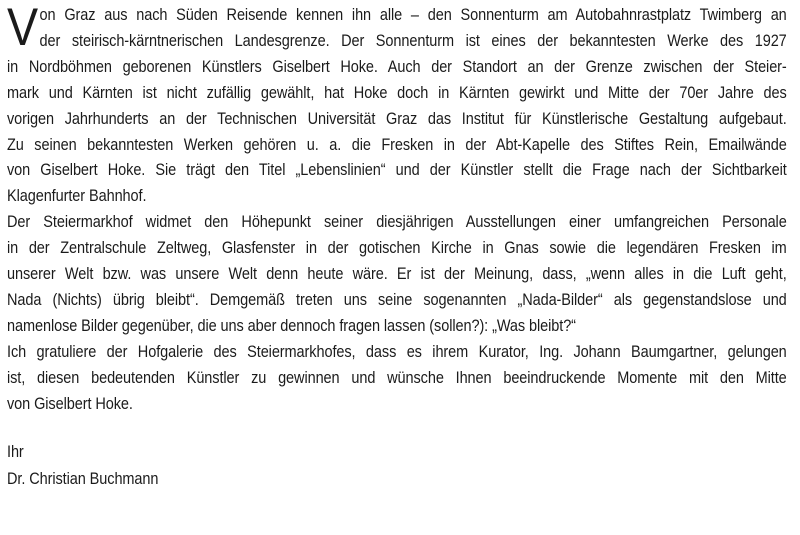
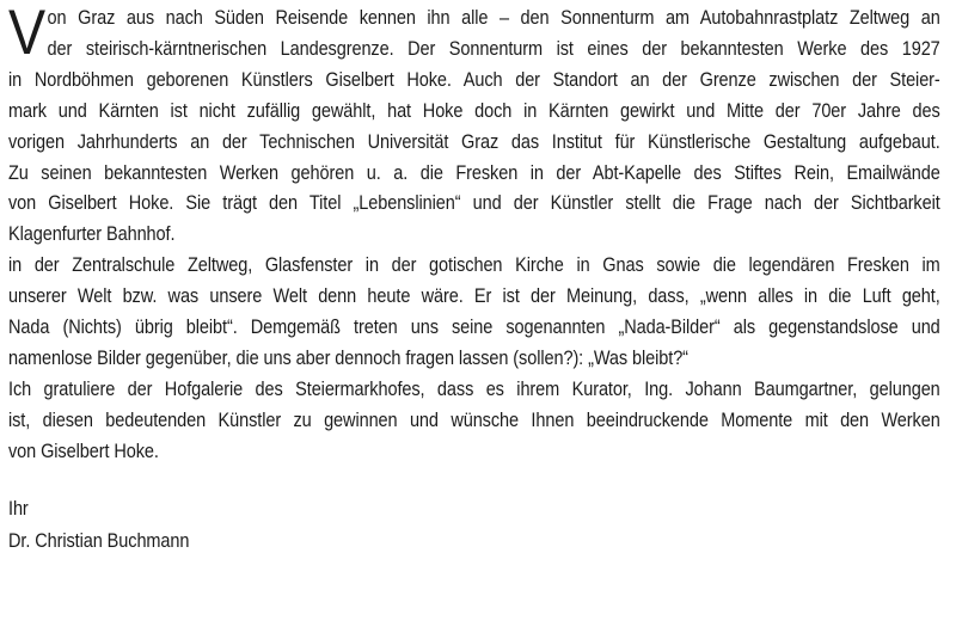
- on Graz aus nach Süden Reisende kennen ihn alle – den Sonnenturm am Autobahnrastplatz Twimberg an
+ on Graz aus nach Süden Reisende kennen ihn alle – den Sonnenturm am Autobahnrastplatz Zeltweg an
  der steirisch-kärntnerischen Landesgrenze. Der Sonnenturm ist eines der bekanntesten Werke des 1927
  in Nordböhmen geborenen Künstlers Giselbert Hoke. Auch der Standort an der Grenze zwischen der Steier-
  mark und Kärnten ist nicht zufällig gewählt, hat Hoke doch in Kärnten gewirkt und Mitte der 70er Jahre des
  vorigen Jahrhunderts an der Technischen Universität Graz das Institut für Künstlerische Gestaltung aufgebaut.
  Zu seinen bekanntesten Werken gehören u. a. die Fresken in der Abt-Kapelle des Stiftes Rein, Emailwände
  von Giselbert Hoke. Sie trägt den Titel „Lebenslinien“ und der Künstler stellt die Frage nach der Sichtbarkeit
  Klagenfurter Bahnhof.
  V
- Der Steiermarkhof widmet den Höhepunkt seiner diesjährigen Ausstellungen einer umfangreichen Personale
  in der Zentralschule Zeltweg, Glasfenster in der gotischen Kirche in Gnas sowie die legendären Fresken im
  unserer Welt bzw. was unsere Welt denn heute wäre. Er ist der Meinung, dass, „wenn alles in die Luft geht,
  Nada (Nichts) übrig bleibt“. Demgemäß treten uns seine sogenannten „Nada-Bilder“ als gegenstandslose und
  namenlose Bilder gegenüber, die uns aber dennoch fragen lassen (sollen?): „Was bleibt?“
  Ich gratuliere der Hofgalerie des Steiermarkhofes, dass es ihrem Kurator, Ing. Johann Baumgartner, gelungen
- ist, diesen bedeutenden Künstler zu gewinnen und wünsche Ihnen beeindruckende Momente mit den Mitte
+ ist, diesen bedeutenden Künstler zu gewinnen und wünsche Ihnen beeindruckende Momente mit den Werken
  von Giselbert Hoke.
  Ihr
  Dr. Christian Buchmann
